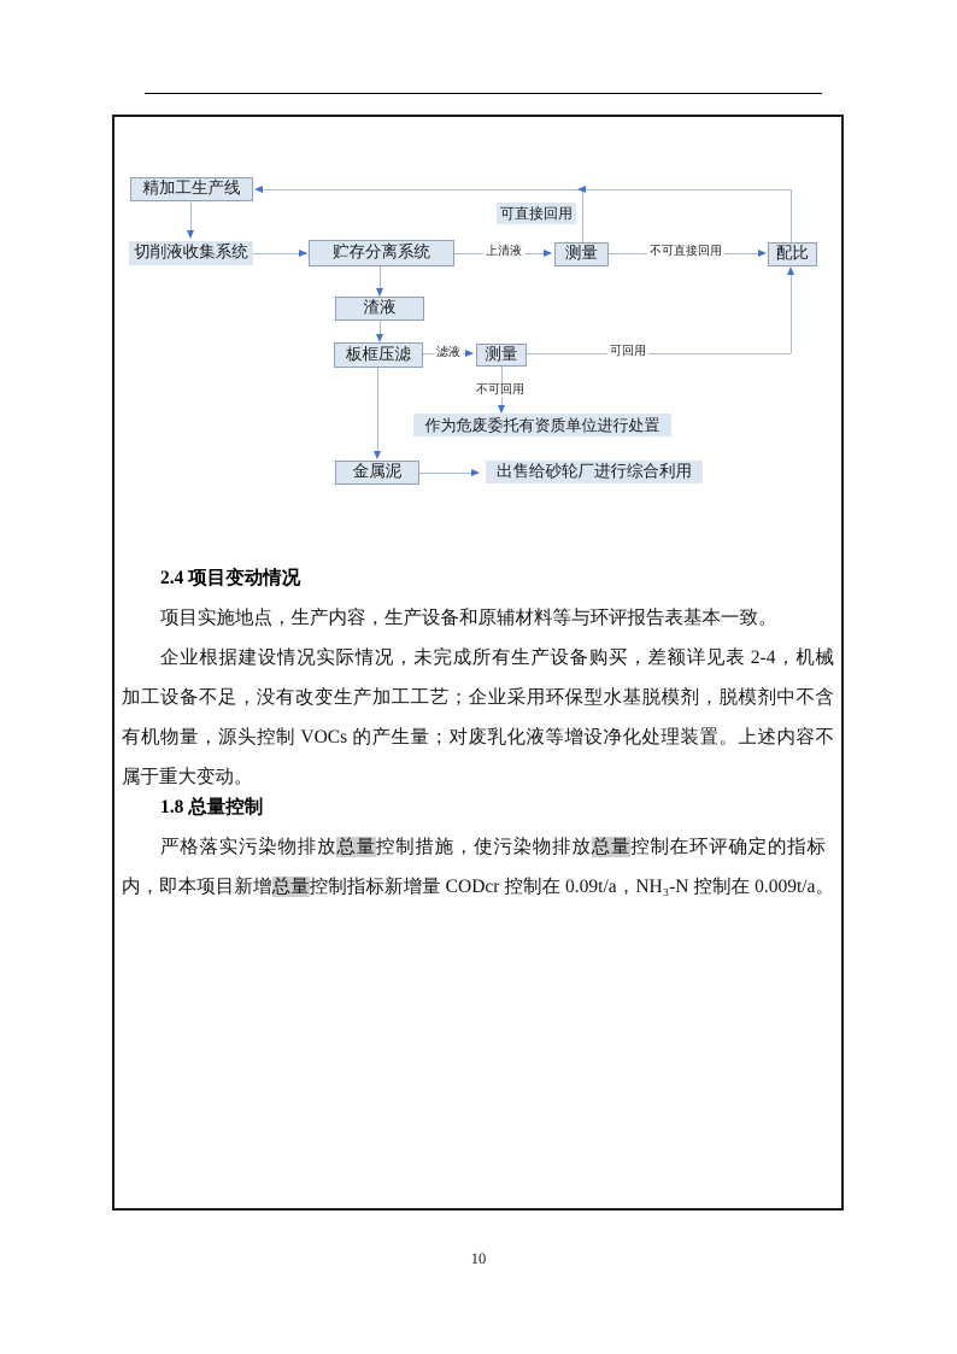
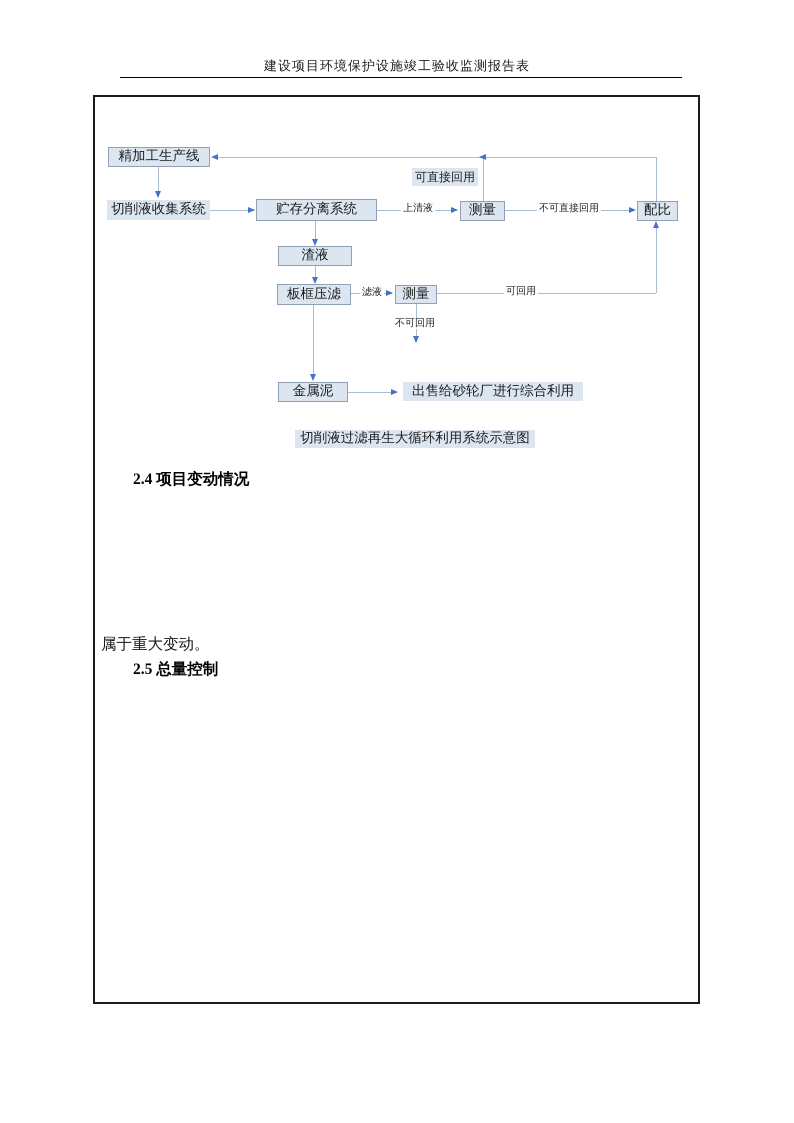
+ 建设项目环境保护设施竣工验收监测报告表
  精加工生产线
  切削液收集系统
  贮存分离系统
  测量
  配比
  渣液
  板框压滤
  测量
  金属泥
- 作为危废委托有资质单位进行处置
  出售给砂轮厂进行综合利用
  可直接回用
+ 切削液过滤再生大循环利用系统示意图
  上清液
  不可直接回用
  滤液
  可回用
  不可回用
  2.4 项目变动情况
- 项目实施地点，生产内容，生产设备和原辅材料等与环评报告表基本一致。
- 企业根据建设情况实际情况，未完成所有生产设备购买，差额详见表 2-4，机械
- 加工设备不足，没有改变生产加工工艺；企业采用环保型水基脱模剂，脱模剂中不含
- 有机物量，源头控制 VOCs 的产生量；对废乳化液等增设净化处理装置。上述内容不
  属于重大变动。
- 1.8 总量控制
+ 2.5 总量控制
- 严格落实污染物排放总量控制措施，使污染物排放总量控制在环评确定的指标
- 内，即本项目新增总量控制指标新增量 CODcr 控制在 0.09t/a，NH₃-N 控制在 0.009t/a。
- 10
